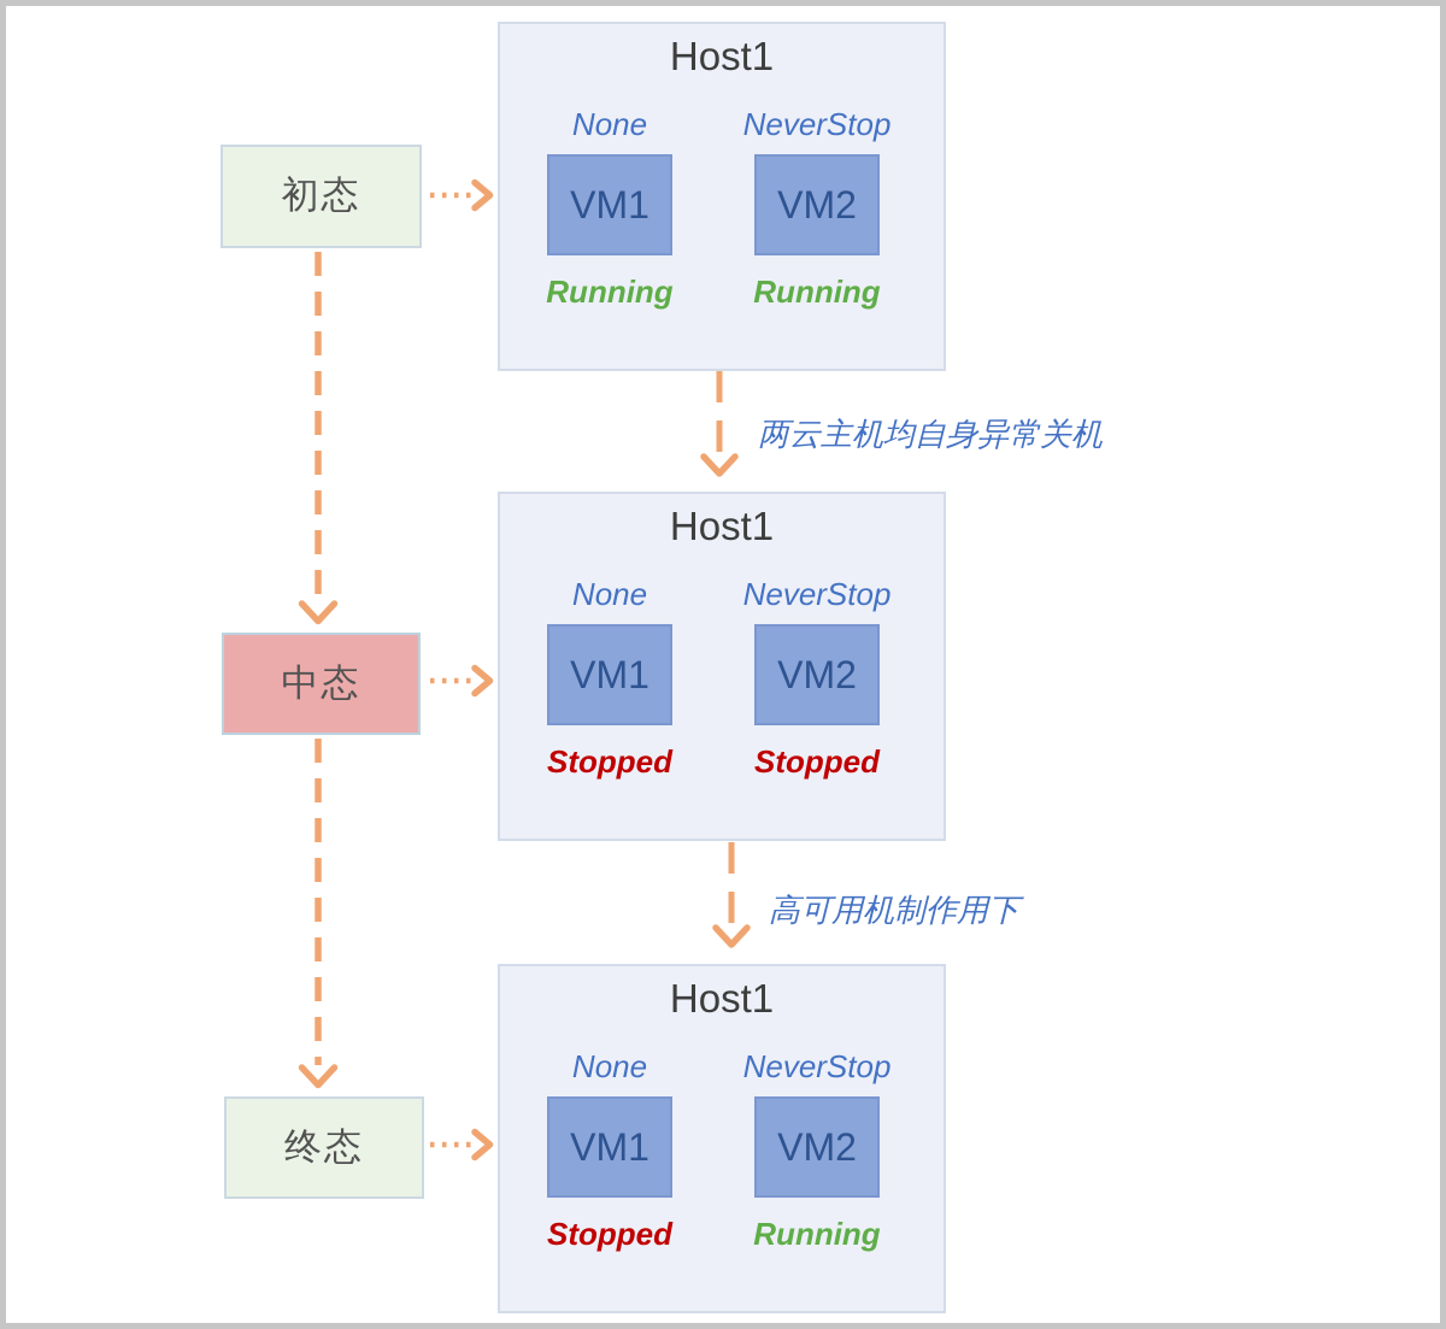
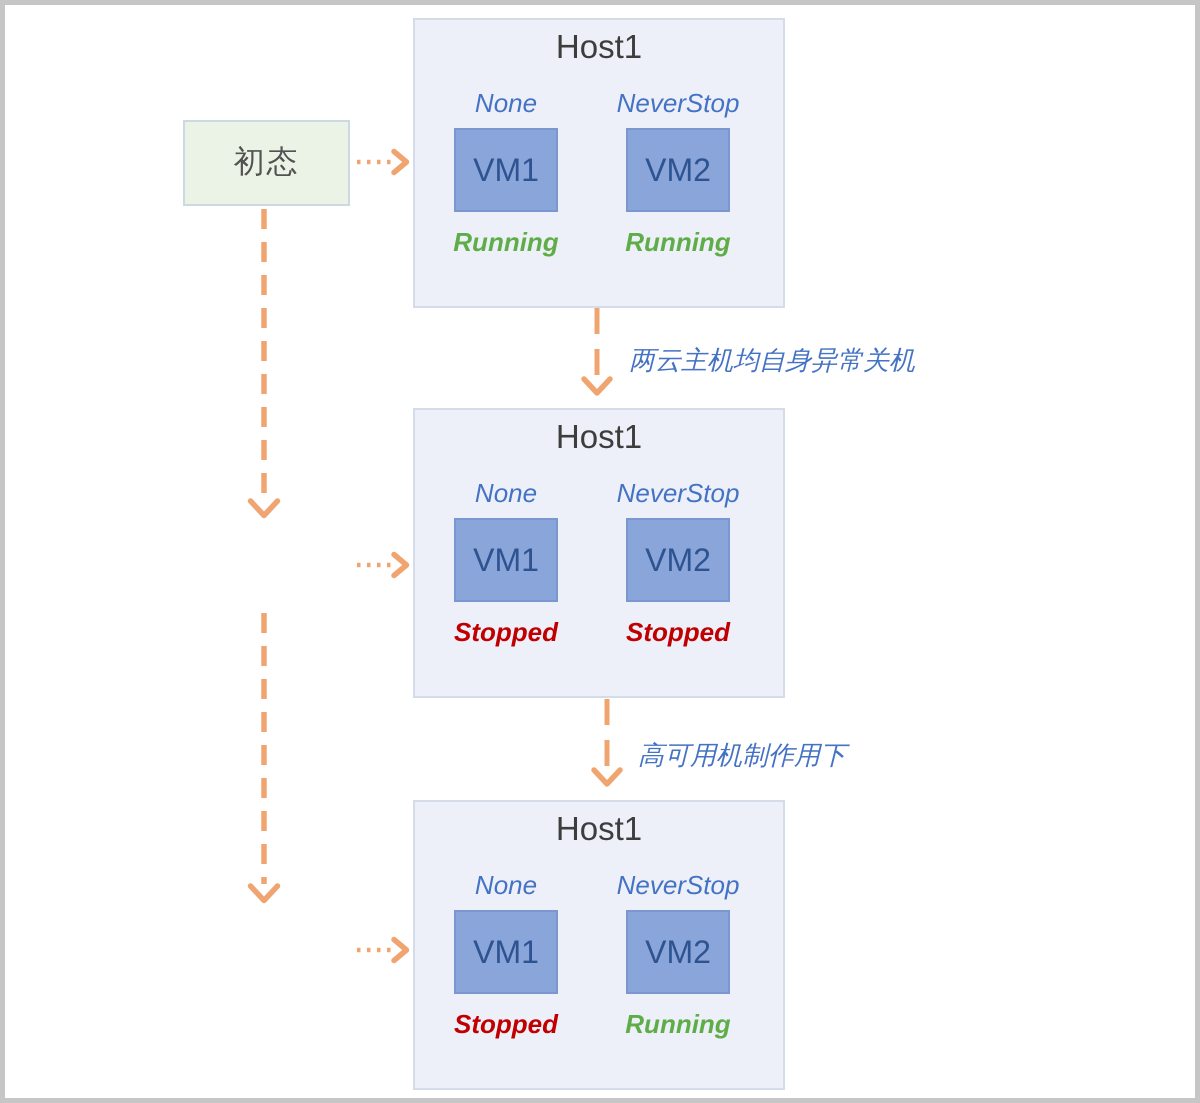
  初态
- 中态
- 终态
  Host1
  None
  VM1
  Running
  NeverStop
  VM2
  Running
  Host1
  None
  VM1
  Stopped
  NeverStop
  VM2
  Stopped
  Host1
  None
  VM1
  Stopped
  NeverStop
  VM2
  Running
  两云主机均自身异常关机
  高可用机制作用下
